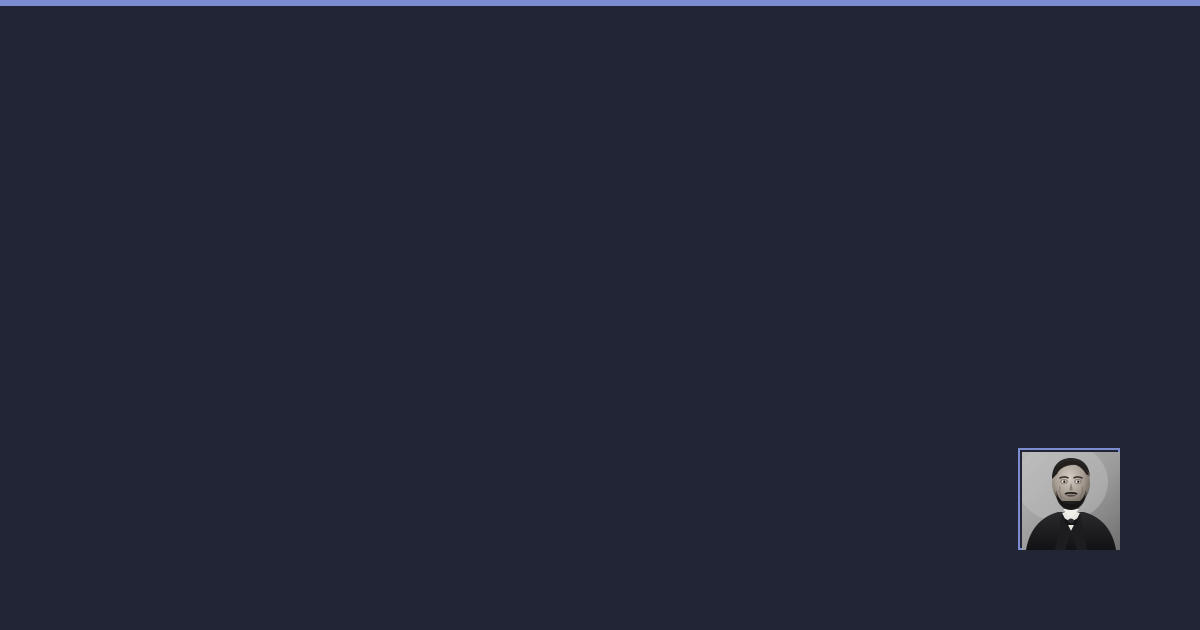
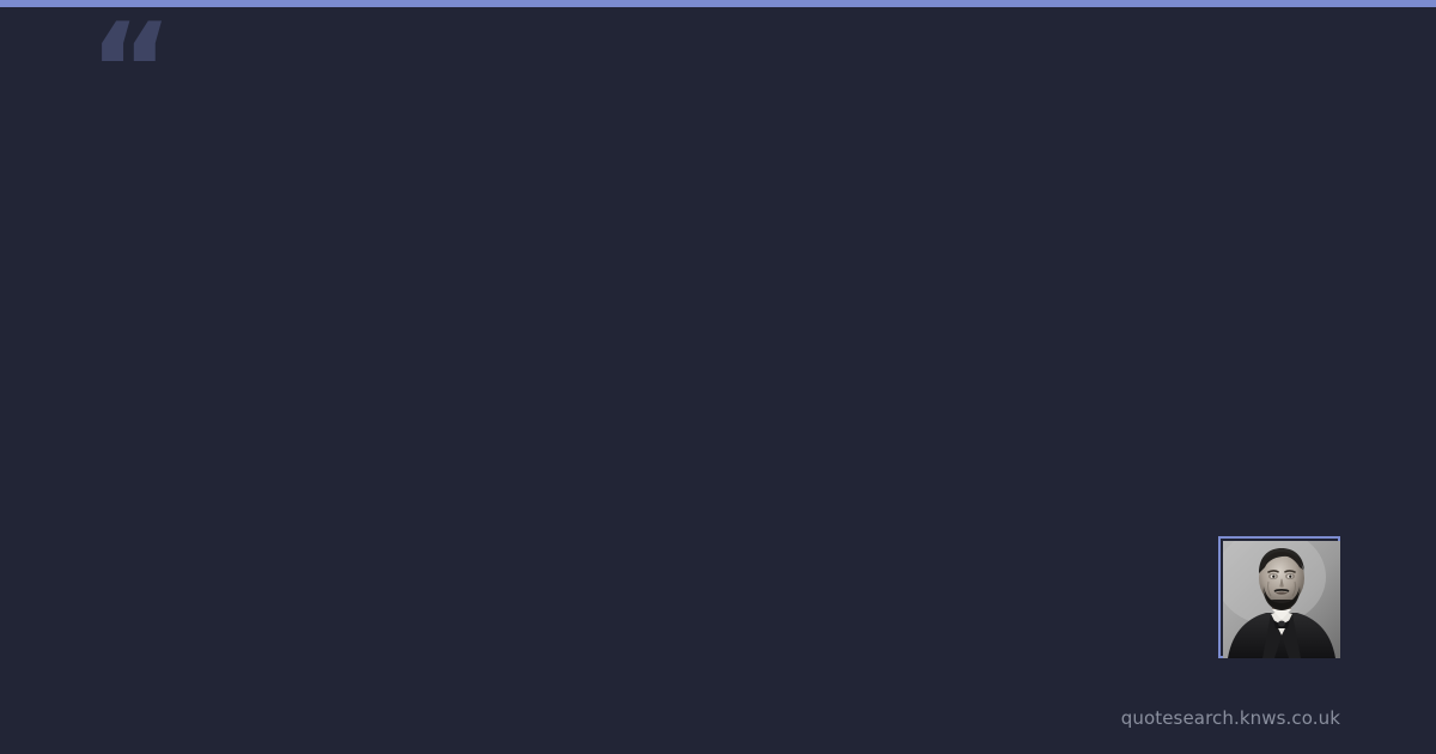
+ “
+ quotesearch.knws.co.uk
